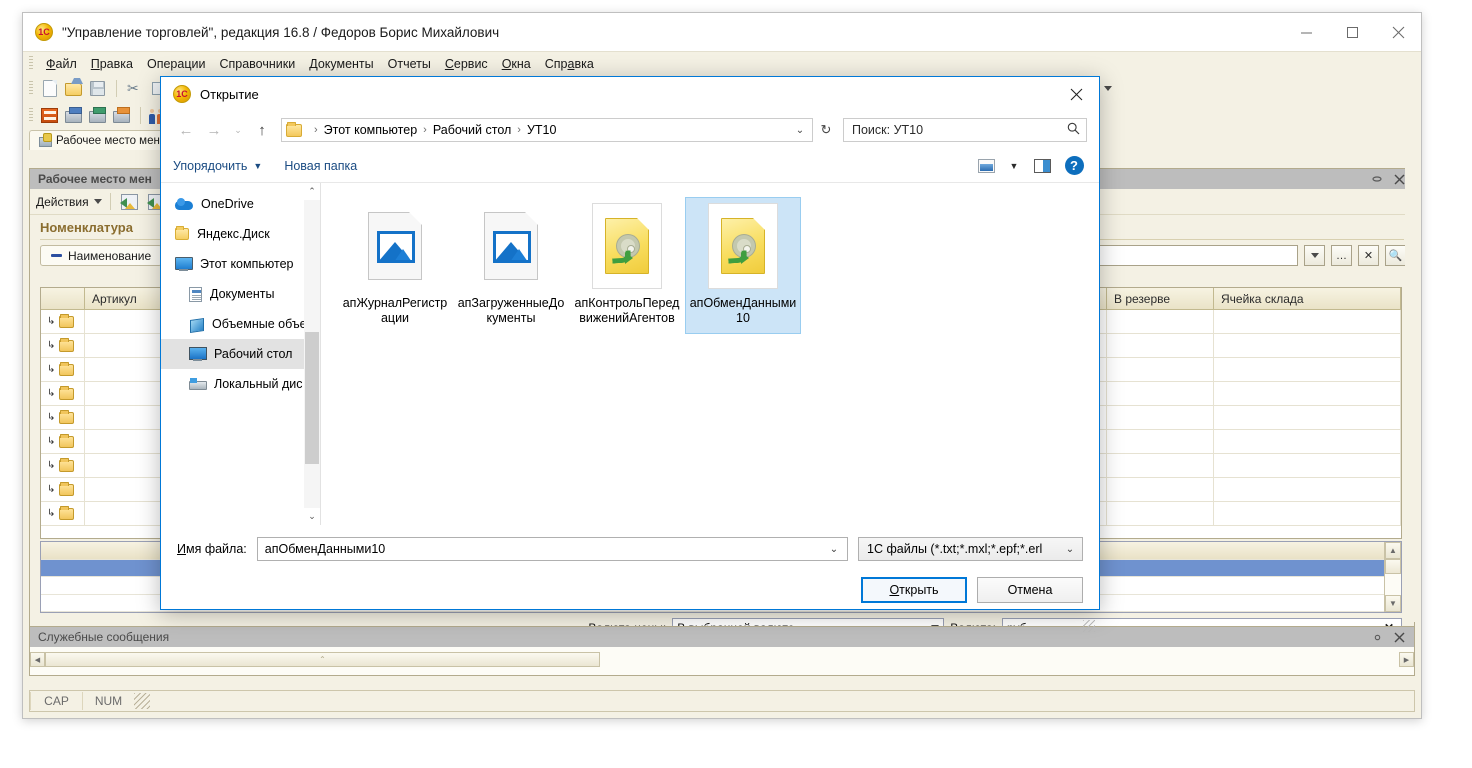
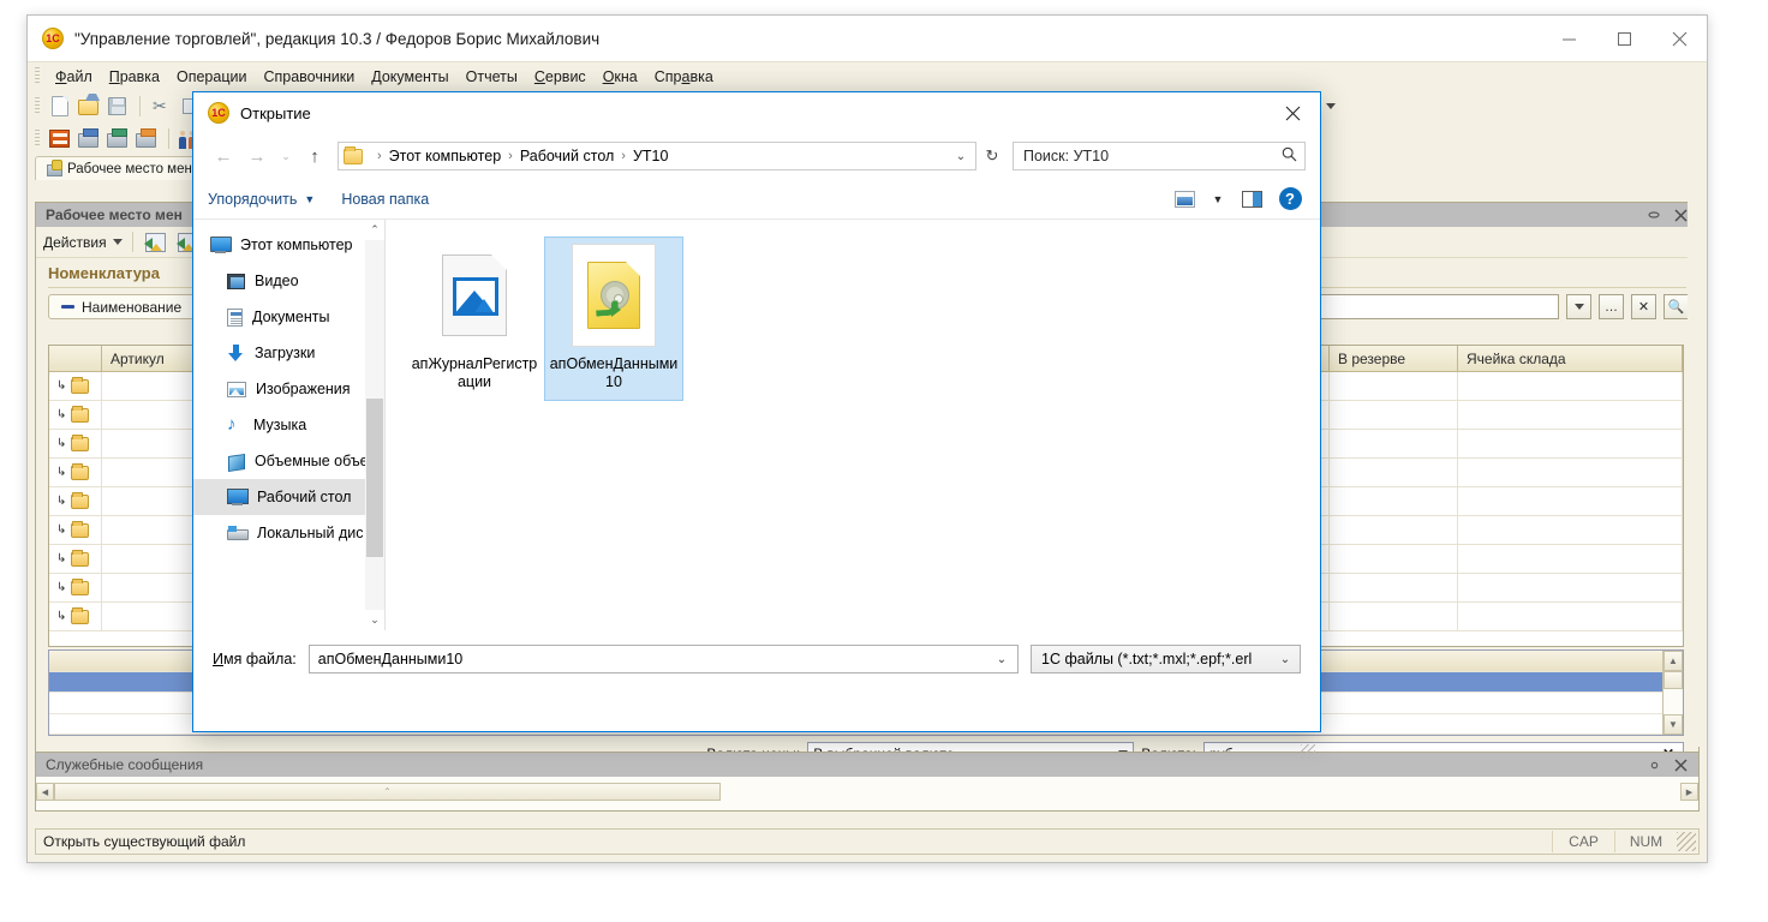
  1
  C
- "Управление торговлей", редакция 16.8 / Федоров Борис Михайлович
+ "Управление торговлей", редакция 10.3 / Федоров Борис Михайлович
  Файл
  Правка
  Операции
  Справочники
  Документы
  Отчеты
  Сервис
  Окна
  Справка
  ✂
  Рабочее место мен
  Рабочее место мен
  Действия
  Номенклатура
  Наименование
  …
  ✕
  🔍
  Артикул
  В резерве
  Ячейка склада
  ↳
  ↳
  ↳
  ↳
  ↳
  ↳
  ↳
  ↳
  ↳
  ▲
  ▼
  Служебные сообщения
  ⌃
+ Открыть существующий файл
  CAP
  NUM
  1
  C
  Открытие
  ←
  →
  ⌄
  ↑
  ›
  Этот компьютер
  ›
  Рабочий стол
  ›
  УТ10
  ⌄
  ↻
  Поиск: УТ10
  Упорядочить
  ▼
  Новая папка
  ▼
  ?
- OneDrive
- Яндекс.Диск
  Этот компьютер
+ Видео
  Документы
+ Загрузки
+ Изображения
+ ♪
+ Музыка
  Объемные объ
  Рабочий стол
  Локальный дис
  ⌃
  ⌄
  апЖурналРегистрации
- апЗагруженныеДокументы
- апКонтрольПередвиженийАгентов
  апОбменДанными10
  Имя файла:
  апОбменДанными10
  ⌄
  1С файлы (*.txt;*.mxl;*.epf;*.erl
  ⌄
- Открыть
- Отмена
